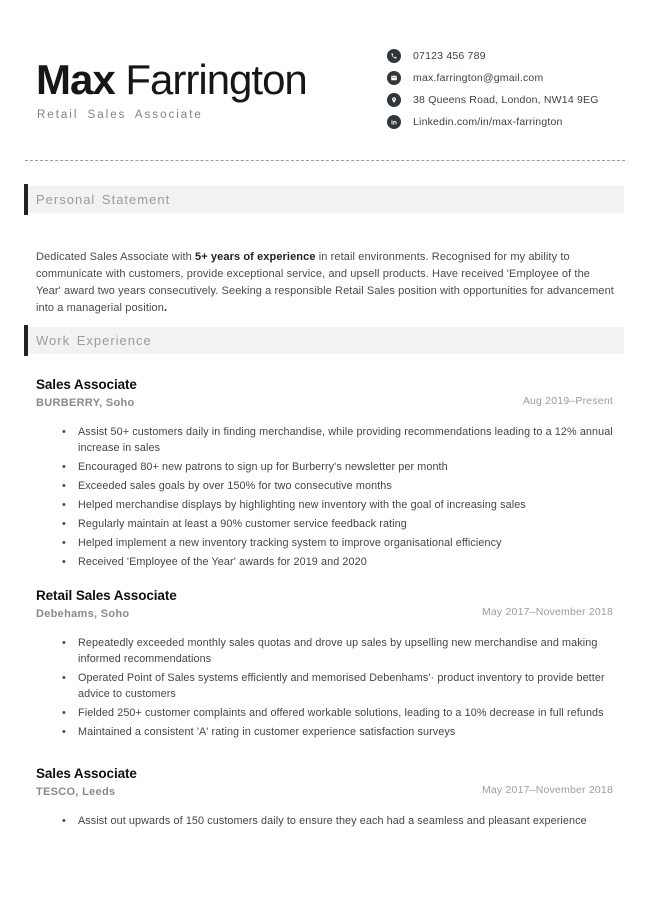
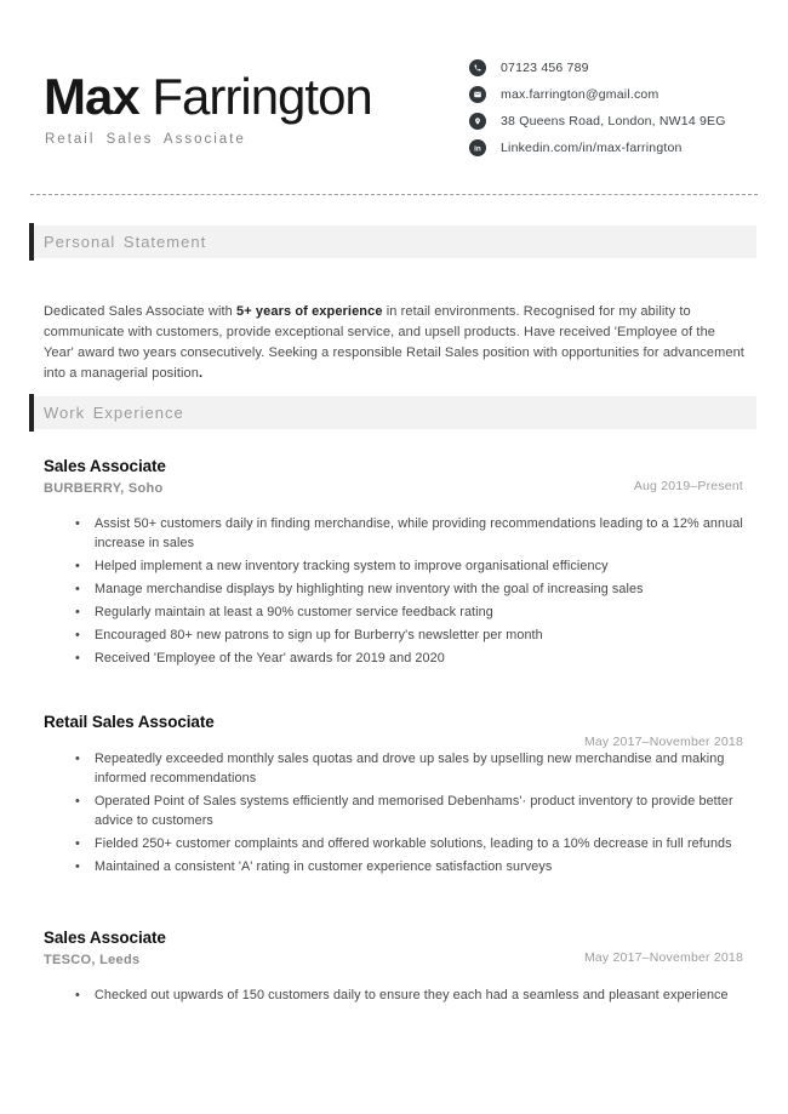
  Max Farrington
  Retail Sales Associate
  07123 456 789
  max.farrington@gmail.com
  38 Queens Road, London, NW14 9EG
  Linkedin.com/in/max-farrington
  Personal Statement
  Dedicated Sales Associate with 5+ years of experience in retail environments. Recognised for my ability to communicate with customers, provide exceptional service, and upsell products. Have received 'Employee of the Year' award two years consecutively. Seeking a responsible Retail Sales position with opportunities for advancement into a managerial position.
  Work Experience
  Sales Associate
  BURBERRY, Soho
  Aug 2019–Present
  Assist 50+ customers daily in finding merchandise, while providing recommendations leading to a 12% annual increase in sales
- Encouraged 80+ new patrons to sign up for Burberry's newsletter per month
+ Helped implement a new inventory tracking system to improve organisational efficiency
- Exceeded sales goals by over 150% for two consecutive months
- Helped merchandise displays by highlighting new inventory with the goal of increasing sales
+ Manage merchandise displays by highlighting new inventory with the goal of increasing sales
  Regularly maintain at least a 90% customer service feedback rating
- Helped implement a new inventory tracking system to improve organisational efficiency
+ Encouraged 80+ new patrons to sign up for Burberry's newsletter per month
  Received 'Employee of the Year' awards for 2019 and 2020
  Retail Sales Associate
- Debehams, Soho
  May 2017–November 2018
  Repeatedly exceeded monthly sales quotas and drove up sales by upselling new merchandise and making informed recommendations
  Operated Point of Sales systems efficiently and memorised Debenhams'· product inventory to provide better advice to customers
  Fielded 250+ customer complaints and offered workable solutions, leading to a 10% decrease in full refunds
  Maintained a consistent 'A' rating in customer experience satisfaction surveys
  Sales Associate
  TESCO, Leeds
  May 2017–November 2018
- Assist out upwards of 150 customers daily to ensure they each had a seamless and pleasant experience
+ Checked out upwards of 150 customers daily to ensure they each had a seamless and pleasant experience
